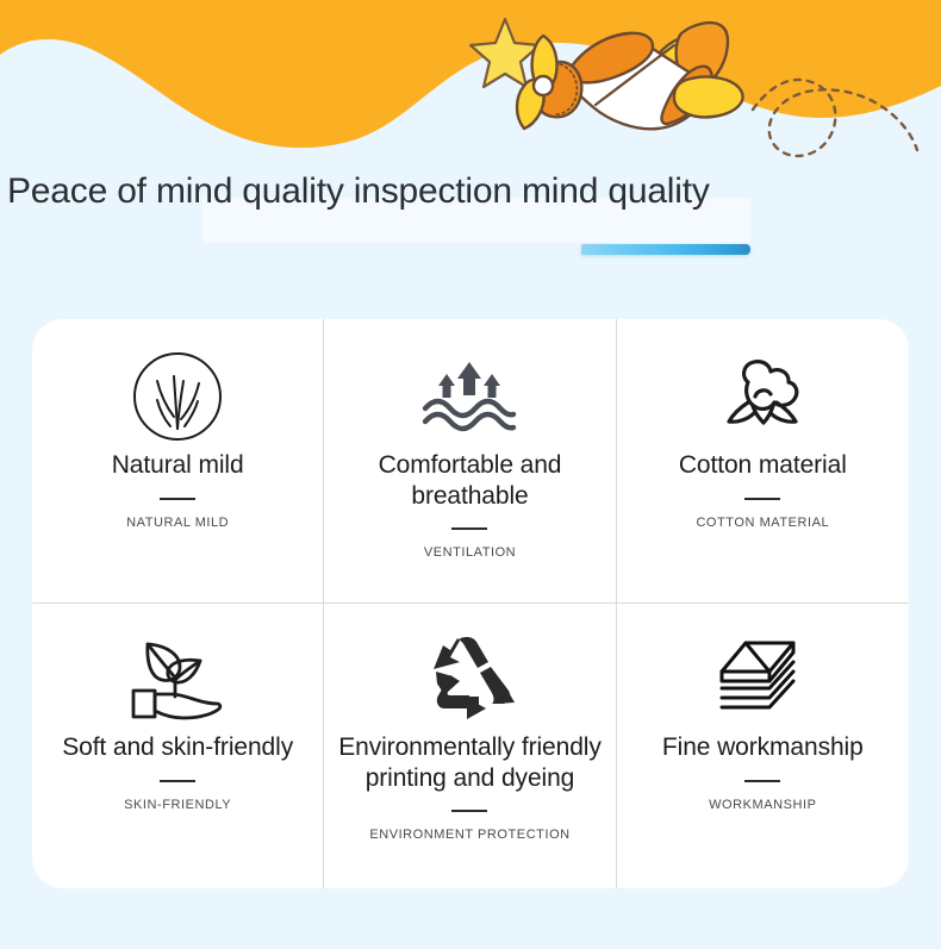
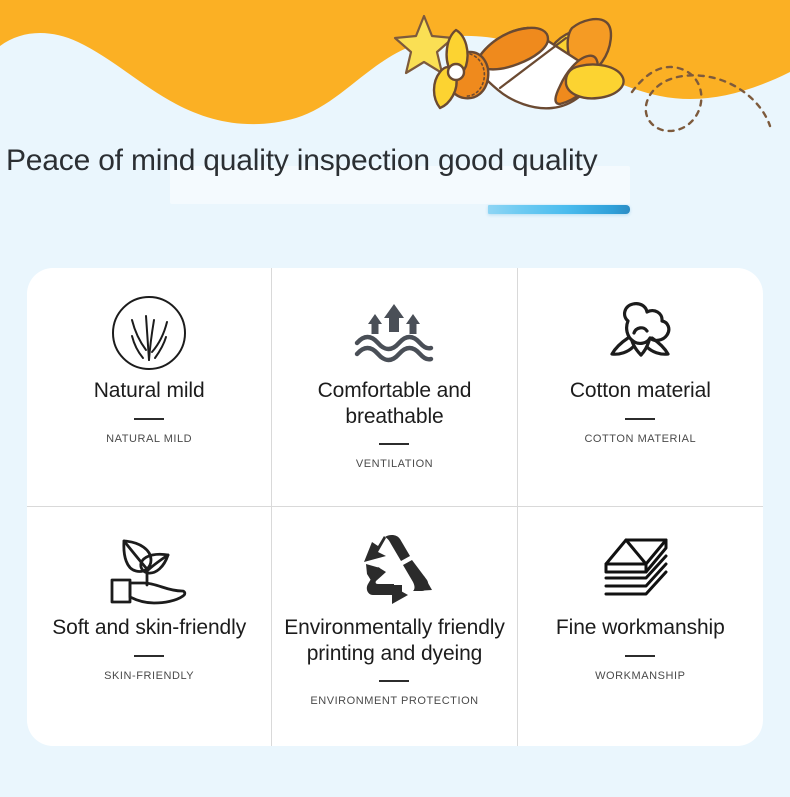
- Peace of mind quality inspection mind quality
+ Peace of mind quality inspection good quality
  Natural mild
  NATURAL MILD
  Comfortable and
  breathable
  VENTILATION
  Cotton material
  COTTON MATERIAL
  Soft and skin-friendly
  SKIN-FRIENDLY
  Environmentally friendly
  printing and dyeing
  ENVIRONMENT PROTECTION
  Fine workmanship
  WORKMANSHIP
